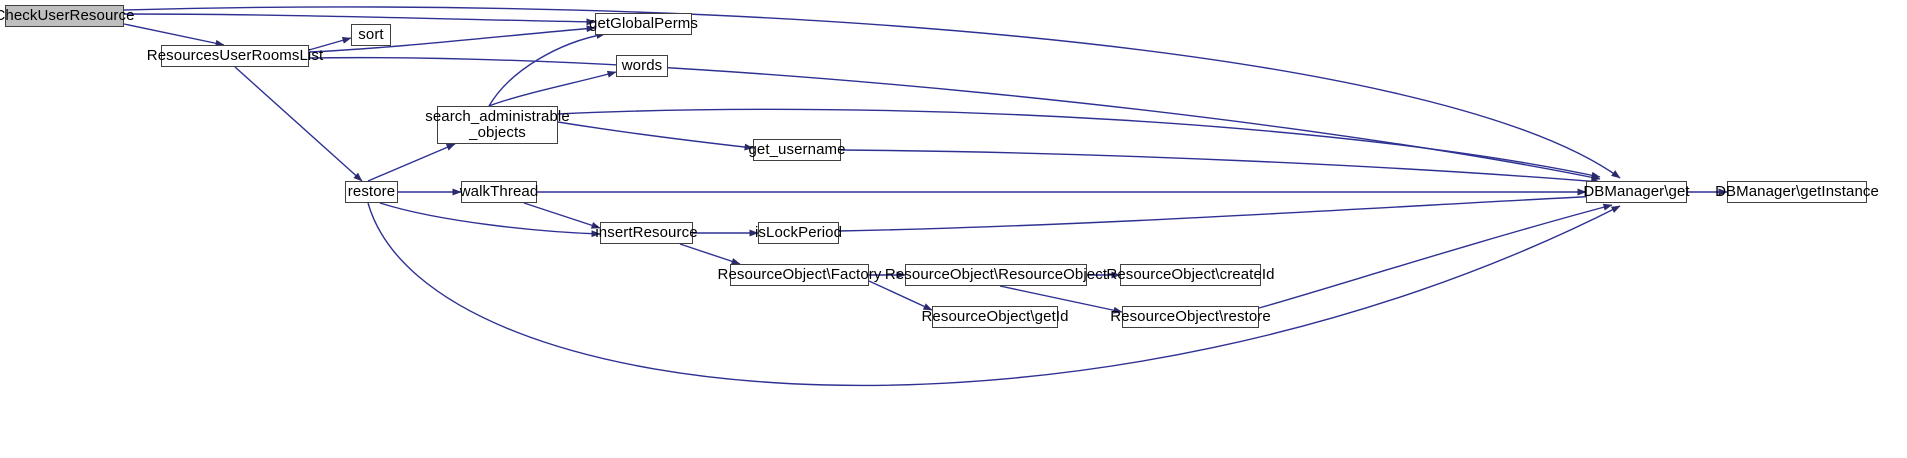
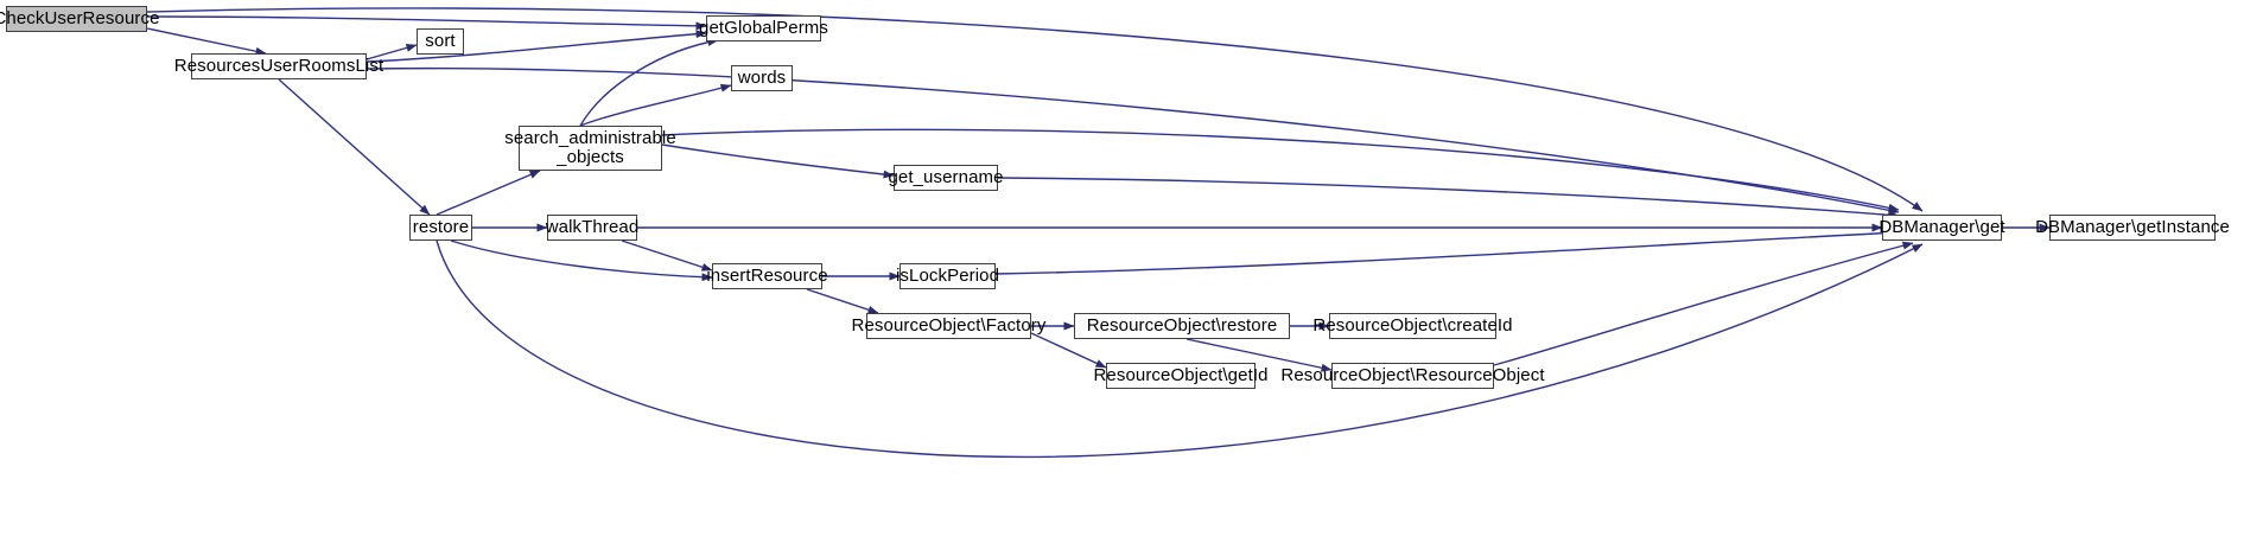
  heckUserResource
  ResourcesUserRoomsList
  sort
  getGlobalPerms
  words
  search_administrable
  _objects
  get_username
  restore
  walkThread
  insertResource
  isLockPeriod
  ResourceObject\Factory
- ResourceObject\ResourceObject
+ ResourceObject\restore
  ResourceObject\createId
  ResourceObject\getId
- ResourceObject\restore
+ ResourceObject\ResourceObject
  DBManager\get
  DBManager\getInstance
